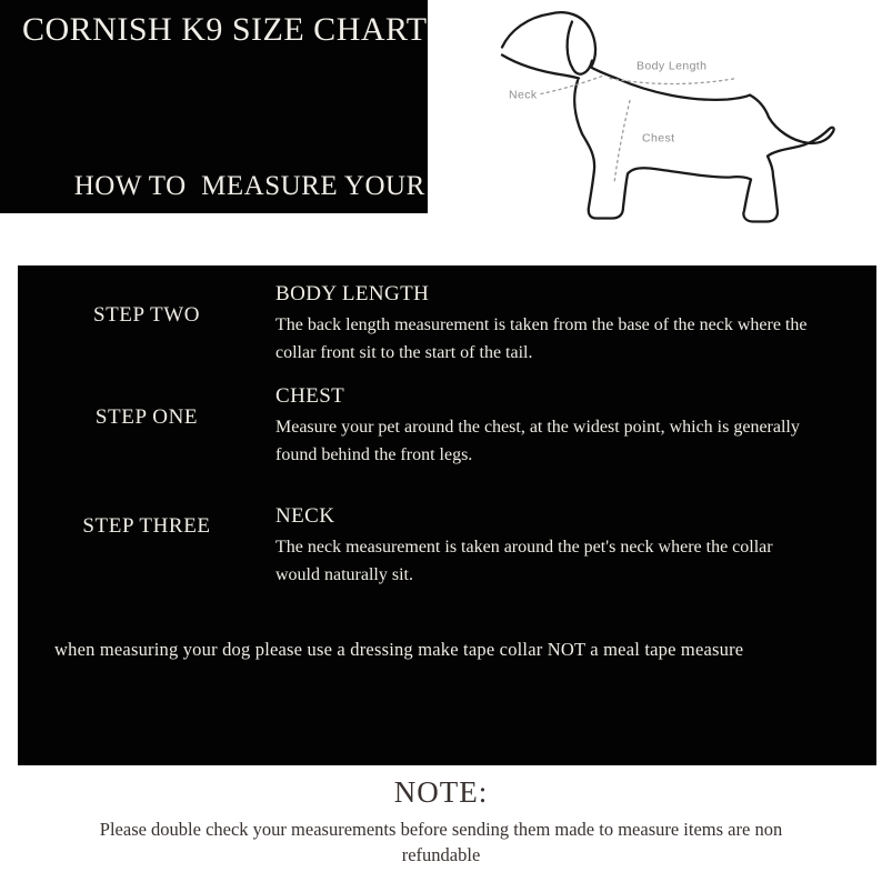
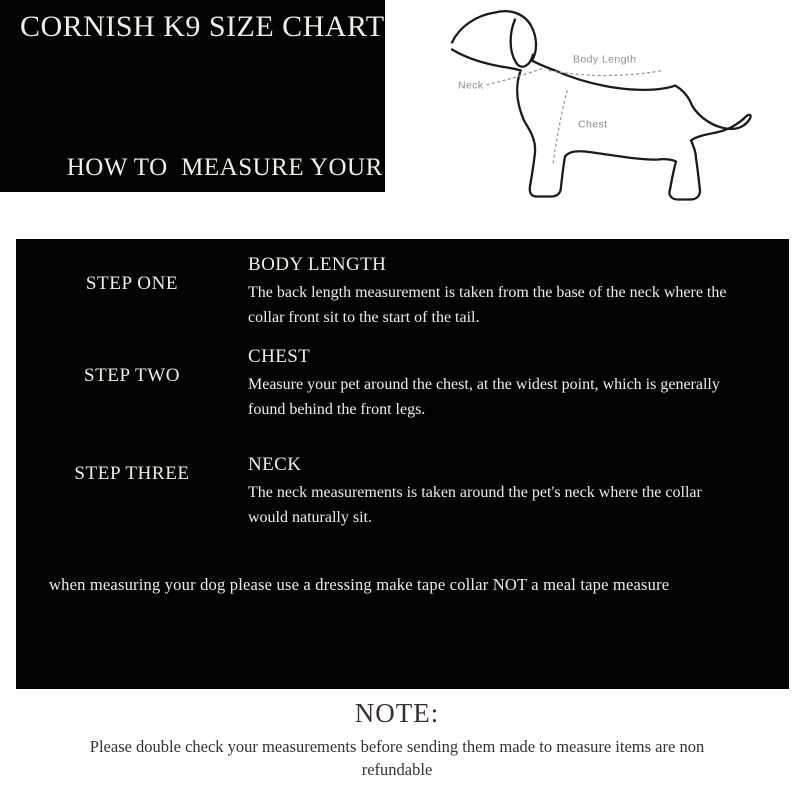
  CORNISH K9 SIZE CHART
  HOW TO MEASURE YOUR
  Neck
  Body Length
  Chest
- STEP TWO
+ STEP ONE
  BODY LENGTH
  The back length measurement is taken from the base of the neck where the collar front sit to the start of the tail.
- STEP ONE
+ STEP TWO
  CHEST
  Measure your pet around the chest, at the widest point, which is generally found behind the front legs.
  STEP THREE
  NECK
- The neck measurement is taken around the pet's neck where the collar would naturally sit.
+ The neck measurements is taken around the pet's neck where the collar would naturally sit.
  when measuring your dog please use a dressing make tape collar NOT a meal tape measure
  NOTE:
  Please double check your measurements before sending them made to measure items are non refundable
